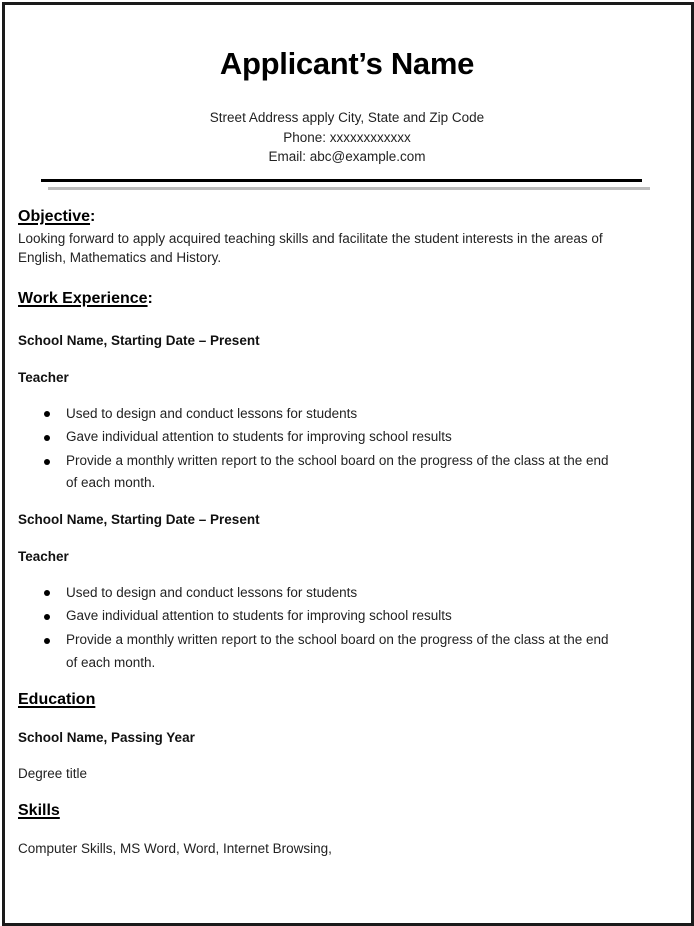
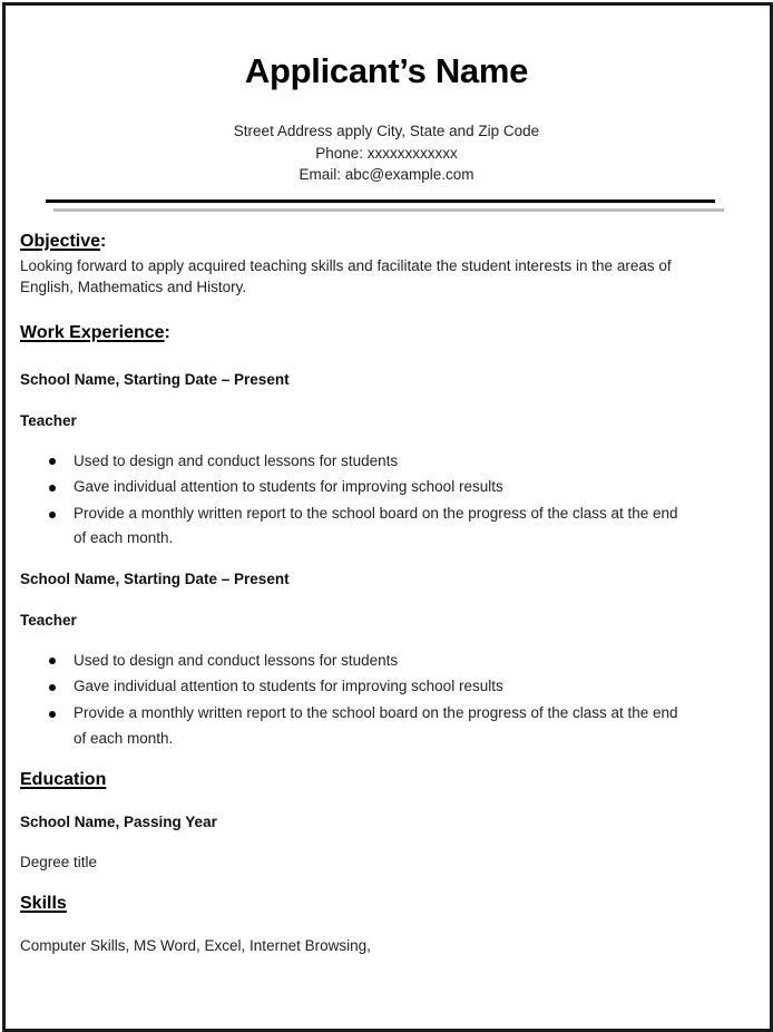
  Applicant’s Name
  Street Address apply City, State and Zip Code
  Phone: xxxxxxxxxxxx
  Email: abc@example.com
  Objective:
  Looking forward to apply acquired teaching skills and facilitate the student interests in the areas of
  English, Mathematics and History.
  Work Experience:
  School Name, Starting Date – Present
  Teacher
  Used to design and conduct lessons for students
  Gave individual attention to students for improving school results
  Provide a monthly written report to the school board on the progress of the class at the end
  of each month.
  School Name, Starting Date – Present
  Teacher
  Used to design and conduct lessons for students
  Gave individual attention to students for improving school results
  Provide a monthly written report to the school board on the progress of the class at the end
  of each month.
  Education
  School Name, Passing Year
  Degree title
  Skills
- Computer Skills, MS Word, Word, Internet Browsing,
+ Computer Skills, MS Word, Excel, Internet Browsing,
